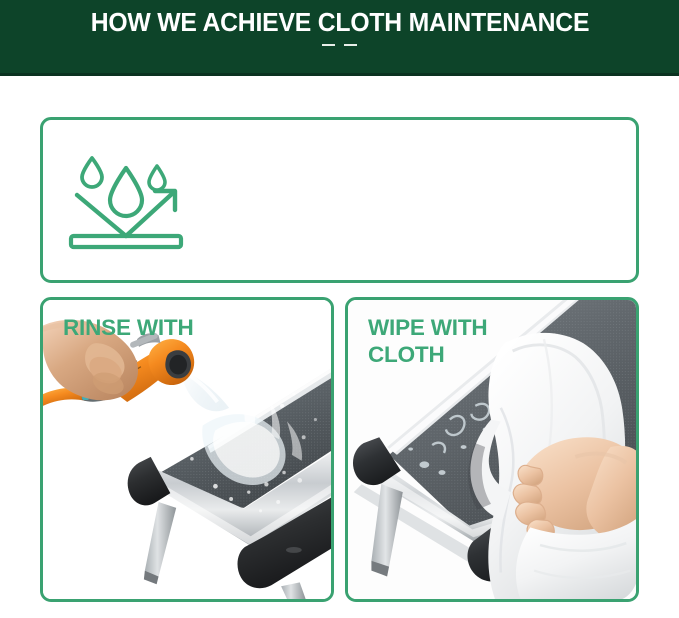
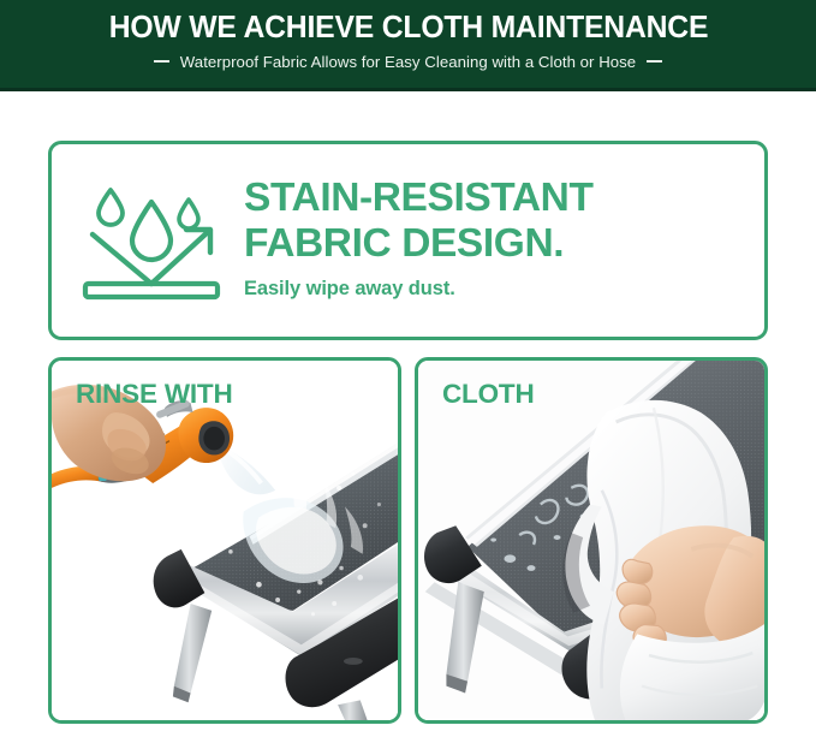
  HOW WE ACHIEVE CLOTH MAINTENANCE
+ Waterproof Fabric Allows for Easy Cleaning with a Cloth or Hose
+ STAIN-RESISTANT
+ FABRIC DESIGN.
+ Easily wipe away dust.
  RINSE WITH
- WIPE WITH
  CLOTH
